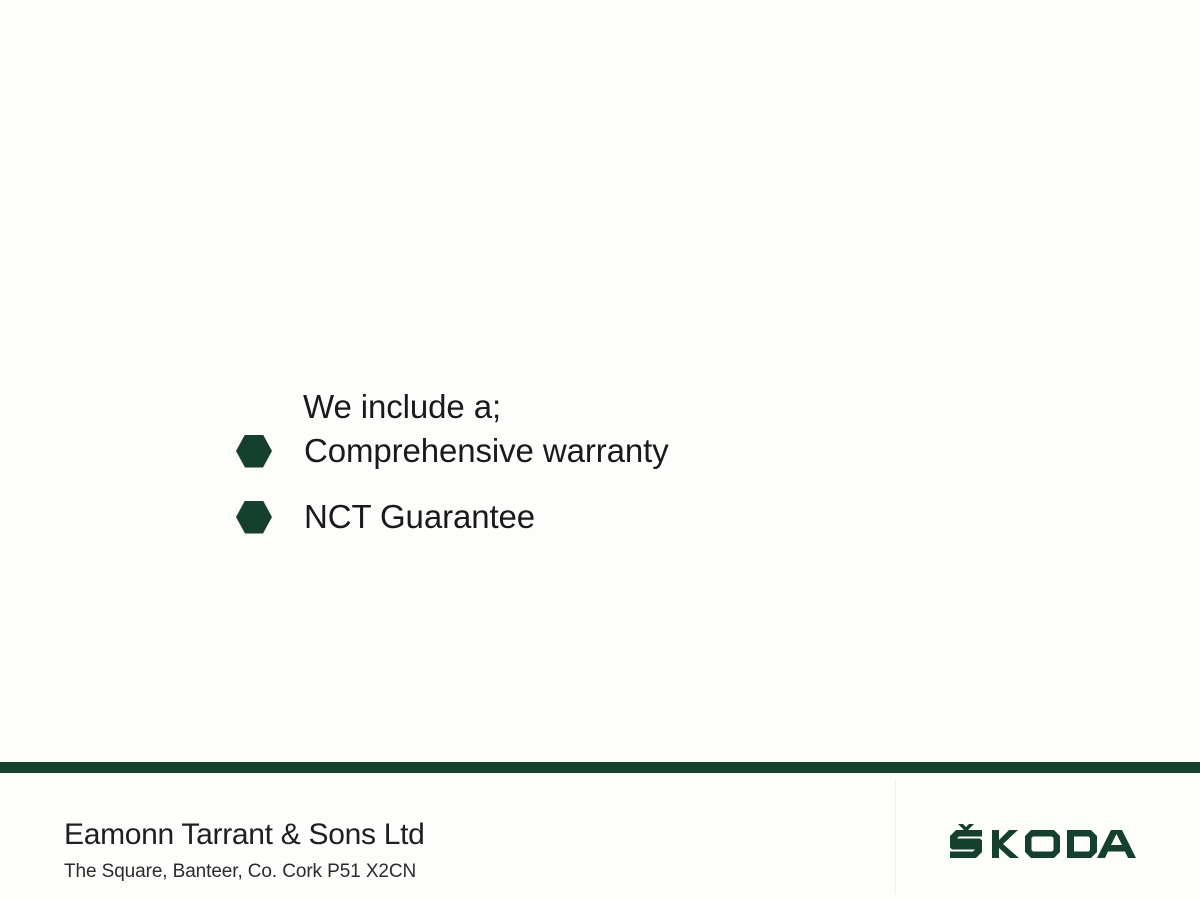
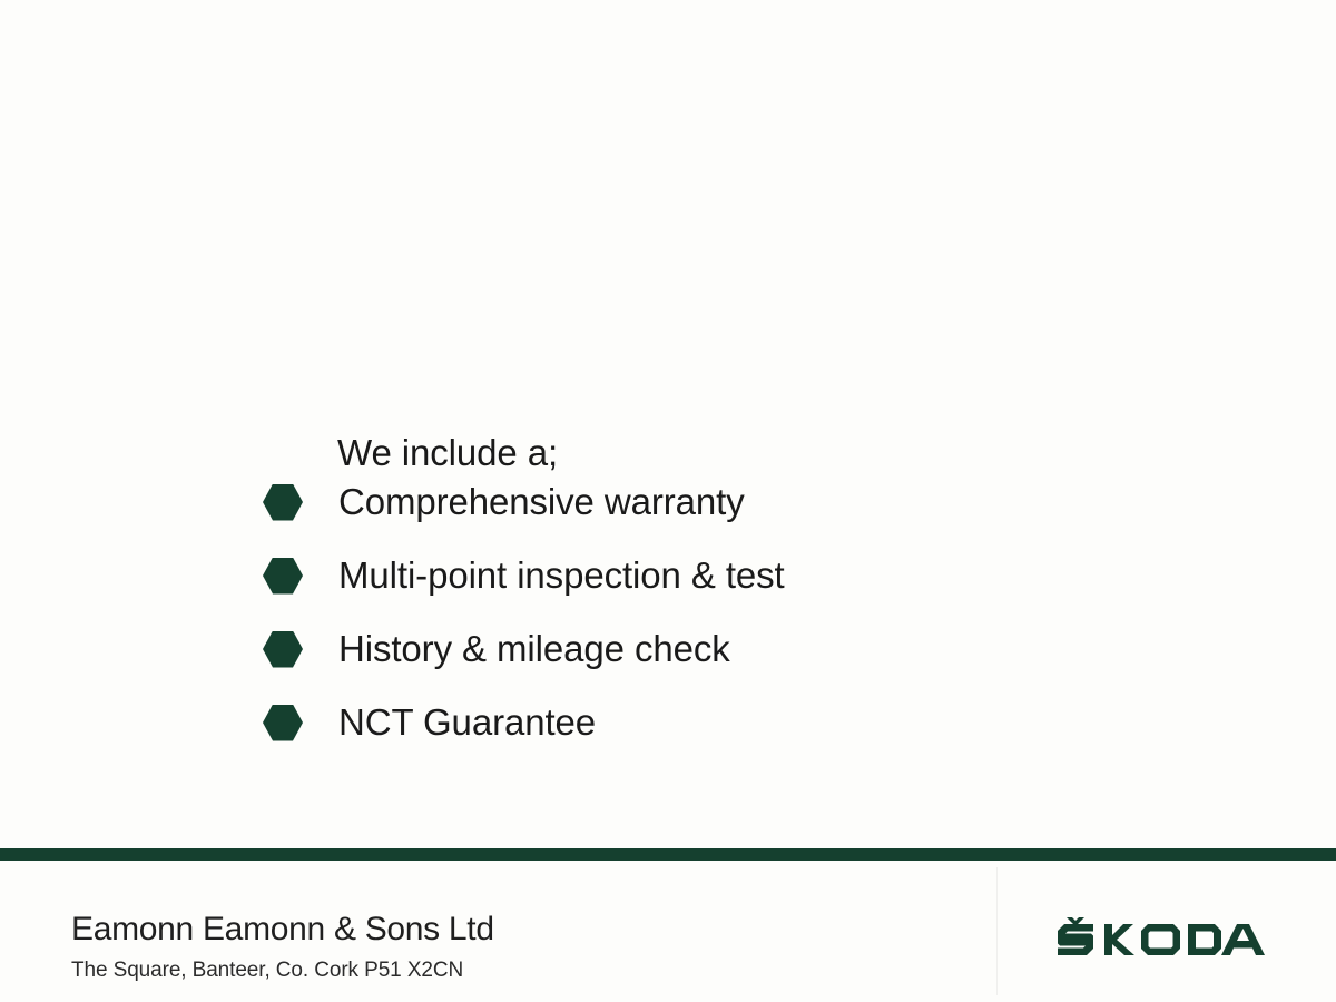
  We include a;
  Comprehensive warranty
+ Multi-point inspection & test
+ History & mileage check
  NCT Guarantee
- Eamonn Tarrant & Sons Ltd
+ Eamonn Eamonn & Sons Ltd
  The Square, Banteer, Co. Cork P51 X2CN
